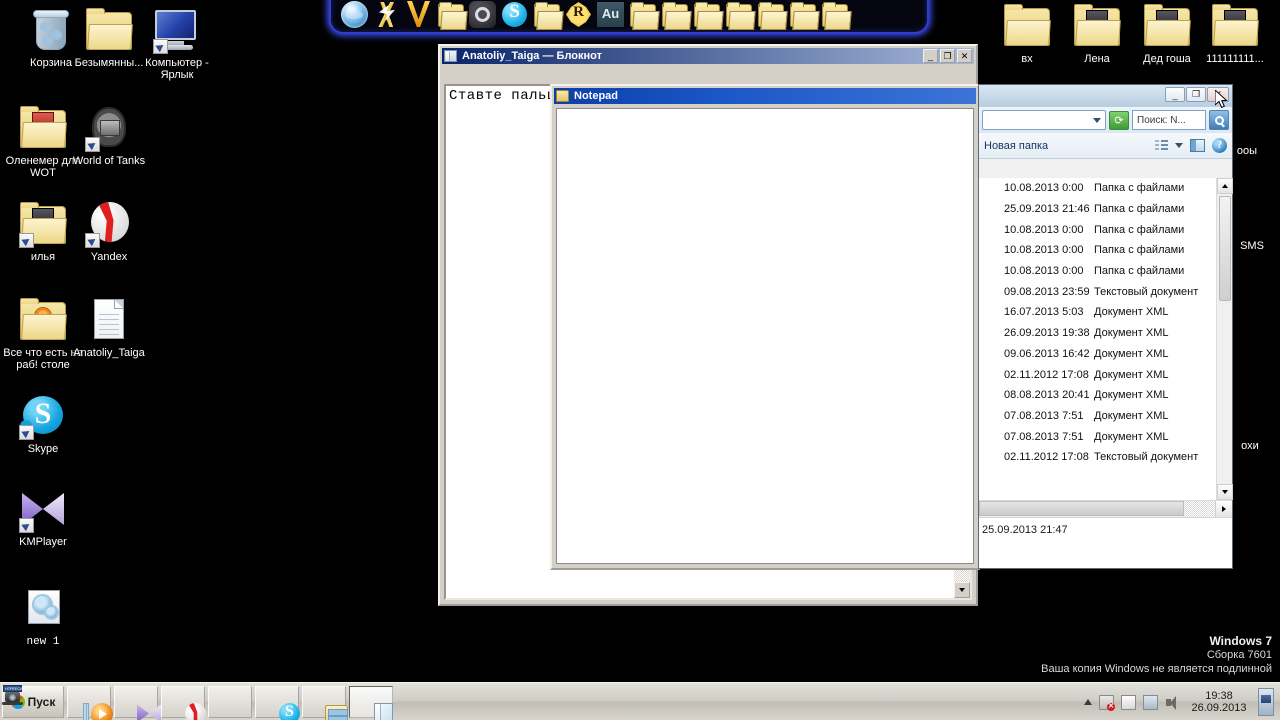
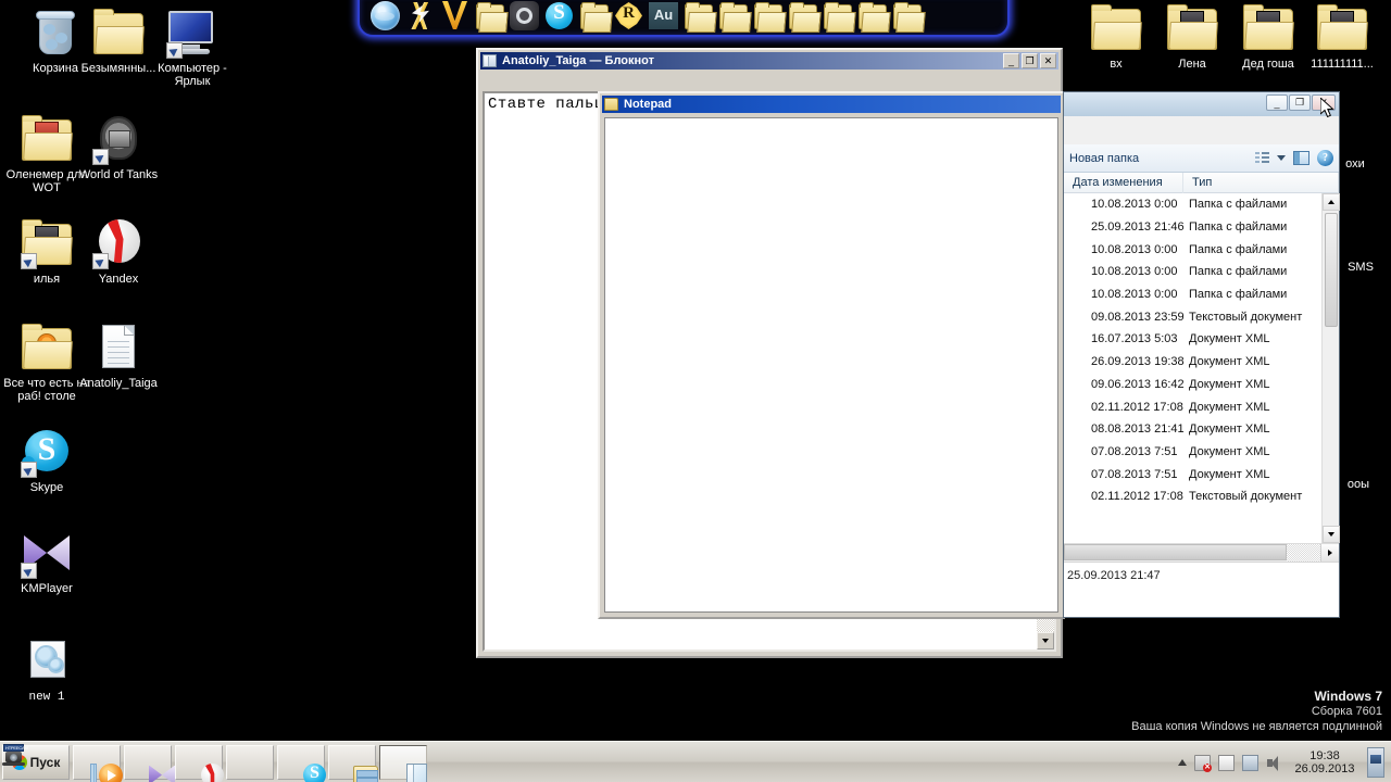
  Корзина
  Безымянны...
  Компьютер - Ярлык
  Оленемер для WOT
  World of Tanks
  илья
  Yandex
  Все что есть на раб! столе
  Anatoliy_Taiga
  Skype
  KMPlayer
  new 1
  вх
  Лена
  Дед гоша
  111111111...
- ооы
+ охи
  SMS
- охи
+ ооы
  Anatoliy_Taiga — Блокнот
  _
  ❐
  ✕
  Ставте паль
  Notepad
  _
  ❐
- ⟳
- Поиск: N...
  Новая папка
  ?
+ Дата изменения
+ Тип
  10.08.2013 0:00
  Папка с файлами
  25.09.2013 21:46
  Папка с файлами
  10.08.2013 0:00
  Папка с файлами
  10.08.2013 0:00
  Папка с файлами
  10.08.2013 0:00
  Папка с файлами
  09.08.2013 23:59
  Текстовый документ
  16.07.2013 5:03
  Документ XML
  26.09.2013 19:38
  Документ XML
  09.06.2013 16:42
  Документ XML
  02.11.2012 17:08
  Документ XML
- 08.08.2013 20:41
+ 08.08.2013 21:41
  Документ XML
  07.08.2013 7:51
  Документ XML
  07.08.2013 7:51
  Документ XML
  02.11.2012 17:08
  Текстовый документ
  25.09.2013 21:47
  Windows 7
  Сборка 7601
  Ваша копия Windows не является подлинной
  Пуск
  19:38
  26.09.2013
